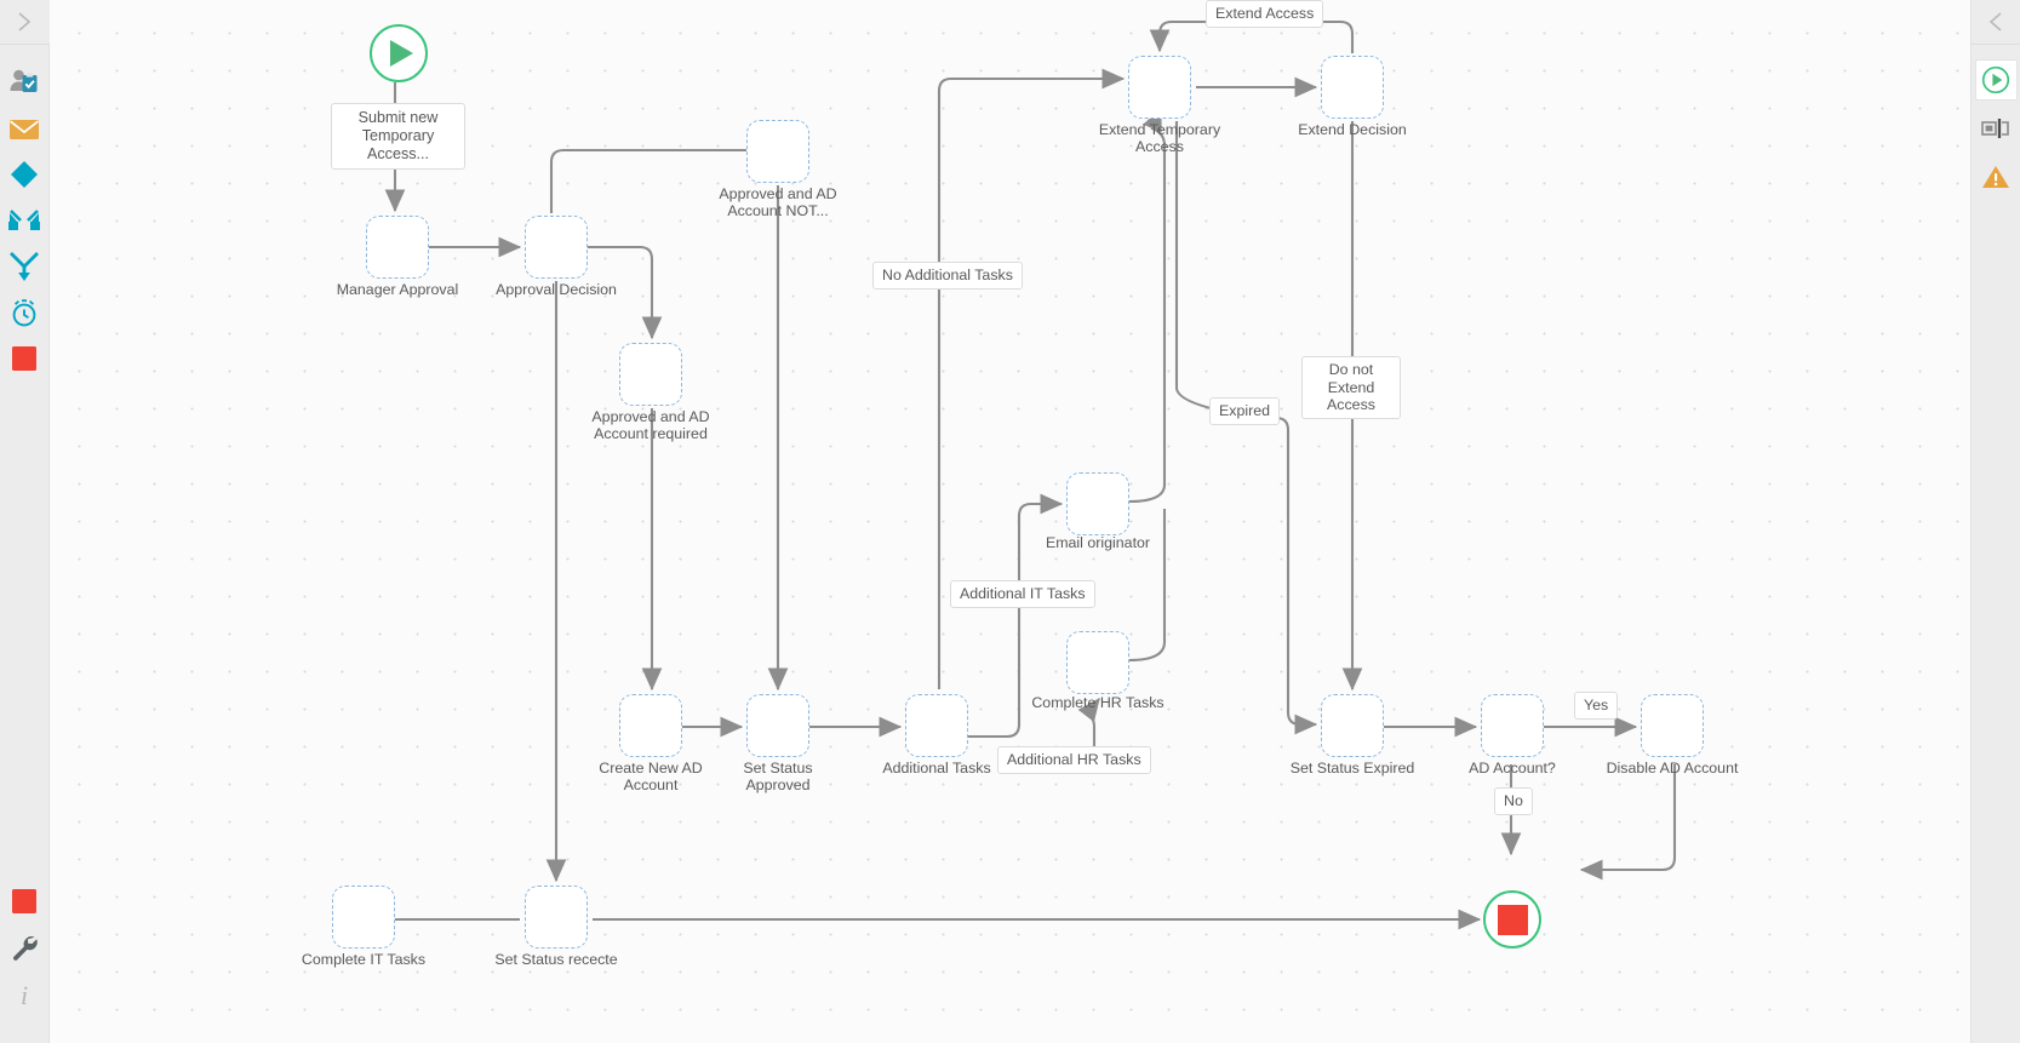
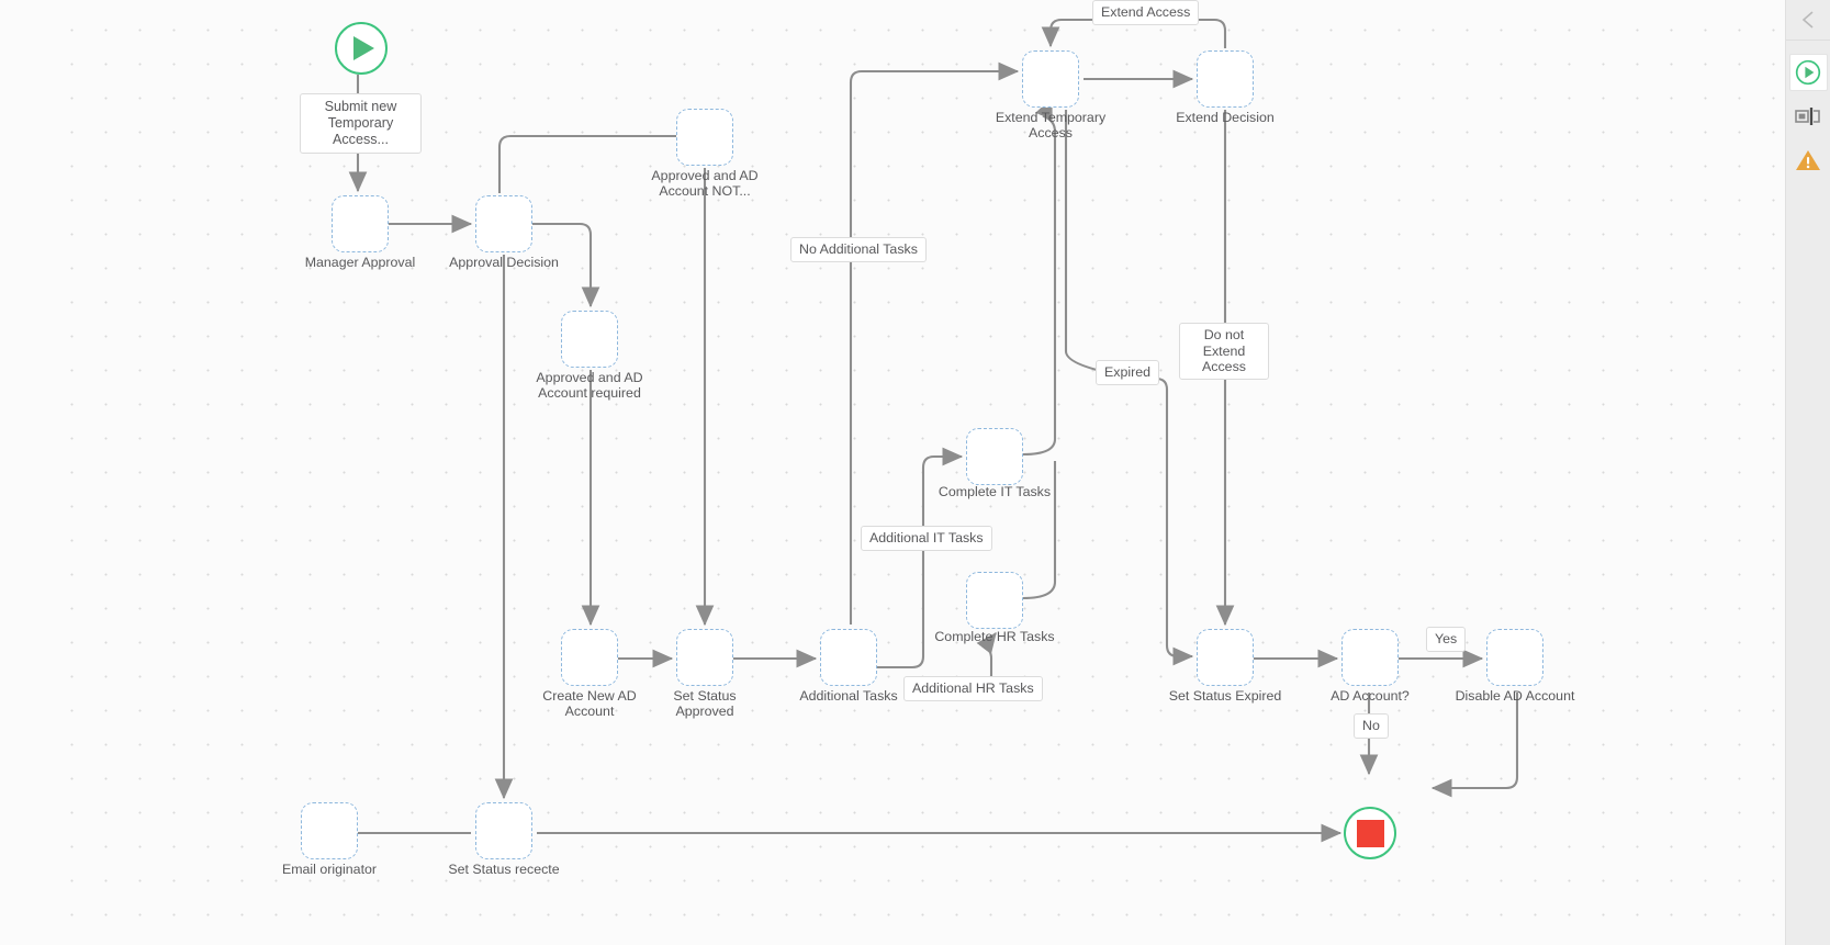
- i
  Submit new
  Temporary Access...
  Manager Approval
  Approval Decision
  Approved and AD
  Account NOT...
  Approved and AD
  Account required
  Create New AD
  Account
  Set Status
  Approved
  Additional Tasks
- Email originator
+ Complete IT Tasks
  Complete HR Tasks
  Extend Temporary
  Access
  Extend Decision
  Set Status Expired
  AD Account?
  Disable AD Account
  Set Status rececte
- Complete IT Tasks
+ Email originator
  Extend Access
  No Additional Tasks
  Do not Extend
  Access
  Expired
  Additional IT Tasks
  Additional HR Tasks
  Yes
  No
